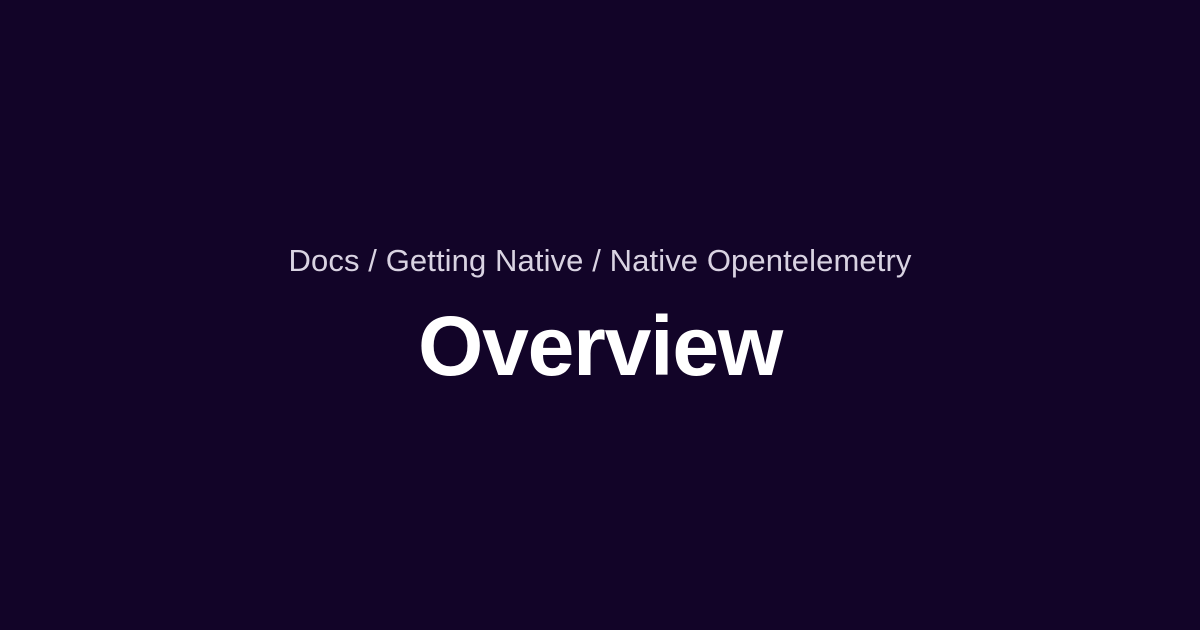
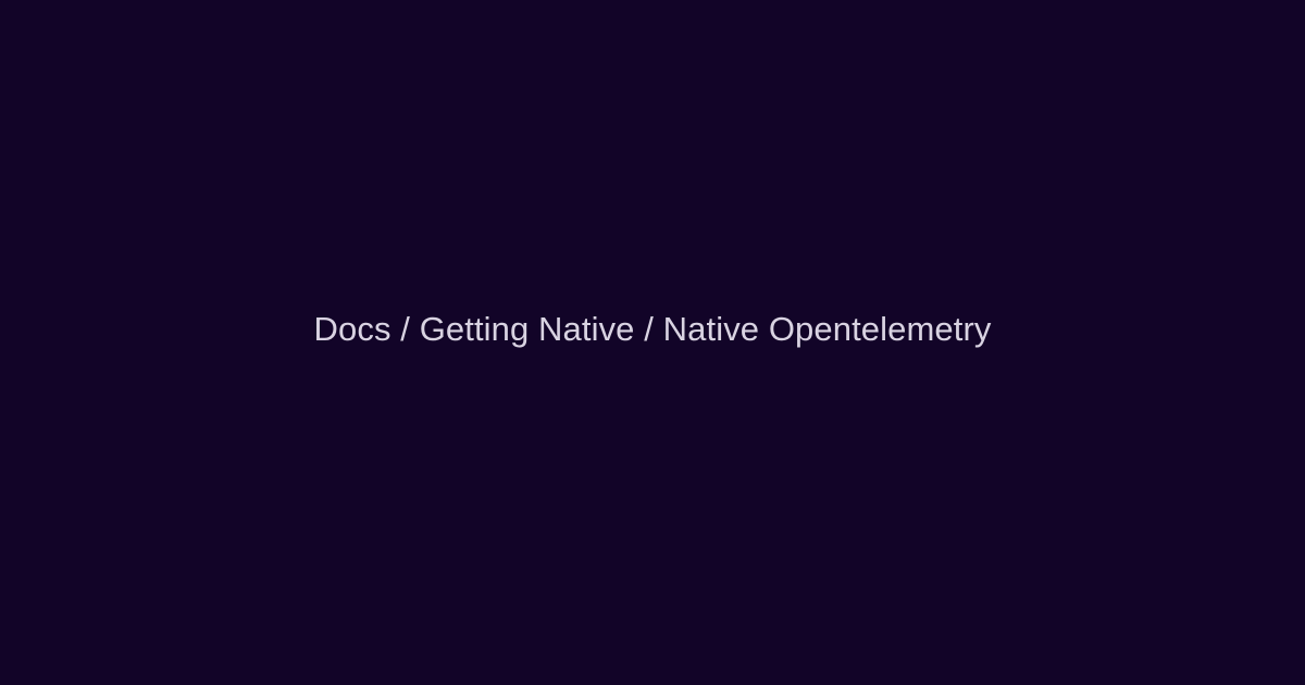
  Docs / Getting Native / Native Opentelemetry
- Overview
